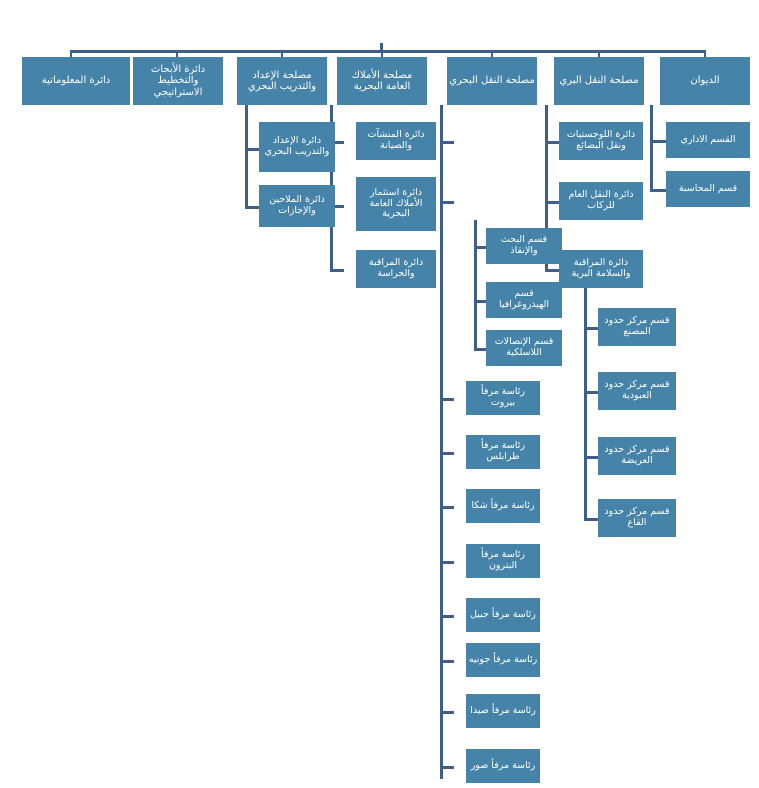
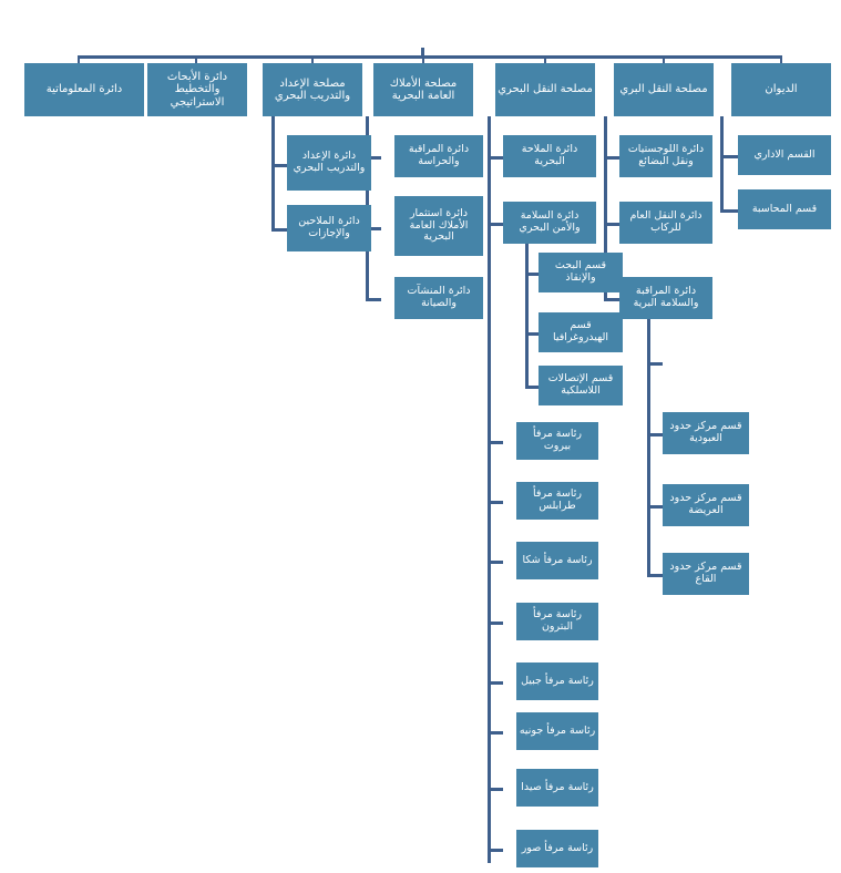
  دائرة المعلوماتية
  دائرة الأبحاث والتخطيط الاستراتيجي
  مصلحة الإعداد والتدريب البحري
  مصلحة الأملاك العامة البحرية
  مصلحة النقل البحري
  مصلحة النقل البري
  الديوان
  القسم الاداري
  قسم المحاسبة
  دائرة اللوجستيات ونقل البضائع
  دائرة النقل العام للركاب
  دائرة المراقبة والسلامة البرية
- قسم مركز حدود المصنع
  قسم مركز حدود العبودية
  قسم مركز حدود العريضة
  قسم مركز حدود القاع
+ دائرة الملاحة البحرية
+ دائرة السلامة والأمن البحري
  قسم البحث والإنقاذ
  قسم الهيدروغرافيا
  قسم الإتصالات اللاسلكية
  رئاسة مرفأ بيروت
  رئاسة مرفأ طرابلس
  رئاسة مرفأ شكا
  رئاسة مرفأ البترون
  رئاسة مرفأ جبيل
  رئاسة مرفأ جونيه
  رئاسة مرفأ صيدا
  رئاسة مرفأ صور
- دائرة المنشآت والصيانة
+ دائرة المراقبة والحراسة
  دائرة استثمار الأملاك العامة البحرية
- دائرة المراقبة والحراسة
+ دائرة المنشآت والصيانة
  دائرة الإعداد والتدريب البحري
  دائرة الملاحين والإجازات
